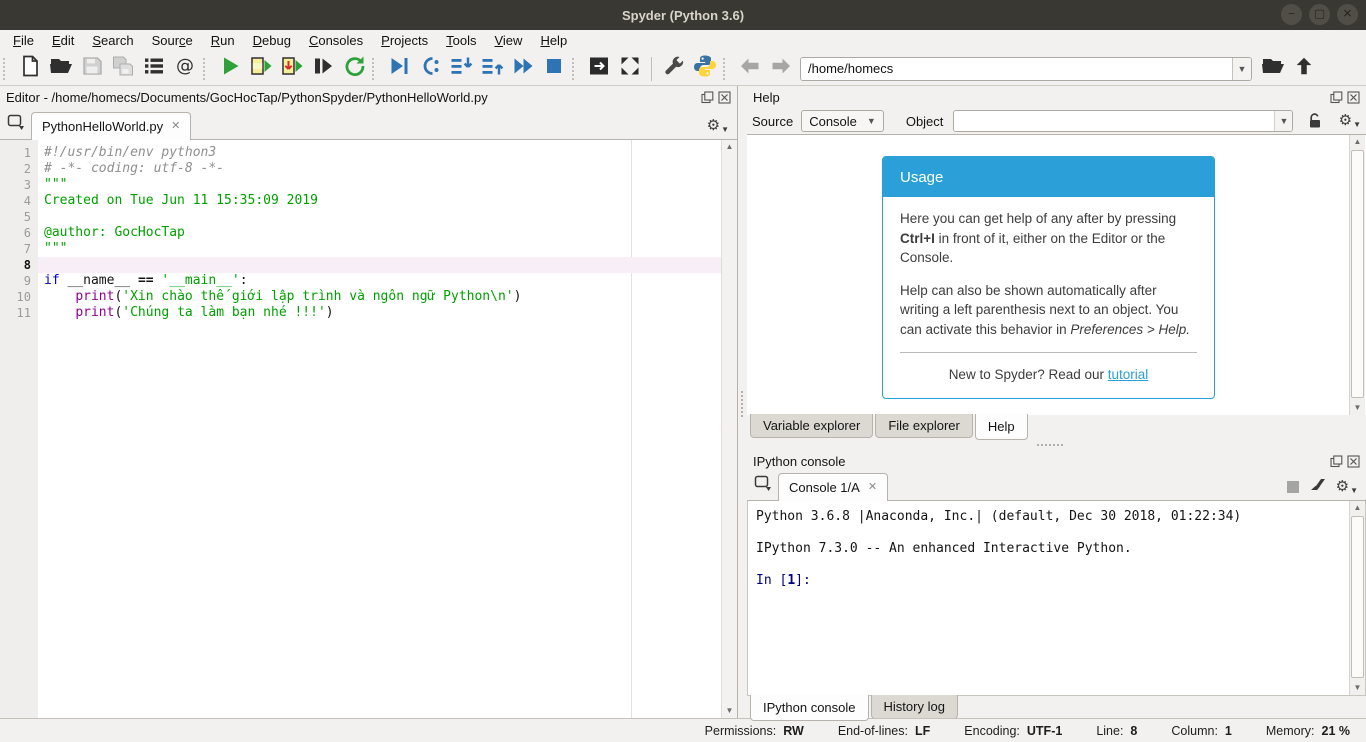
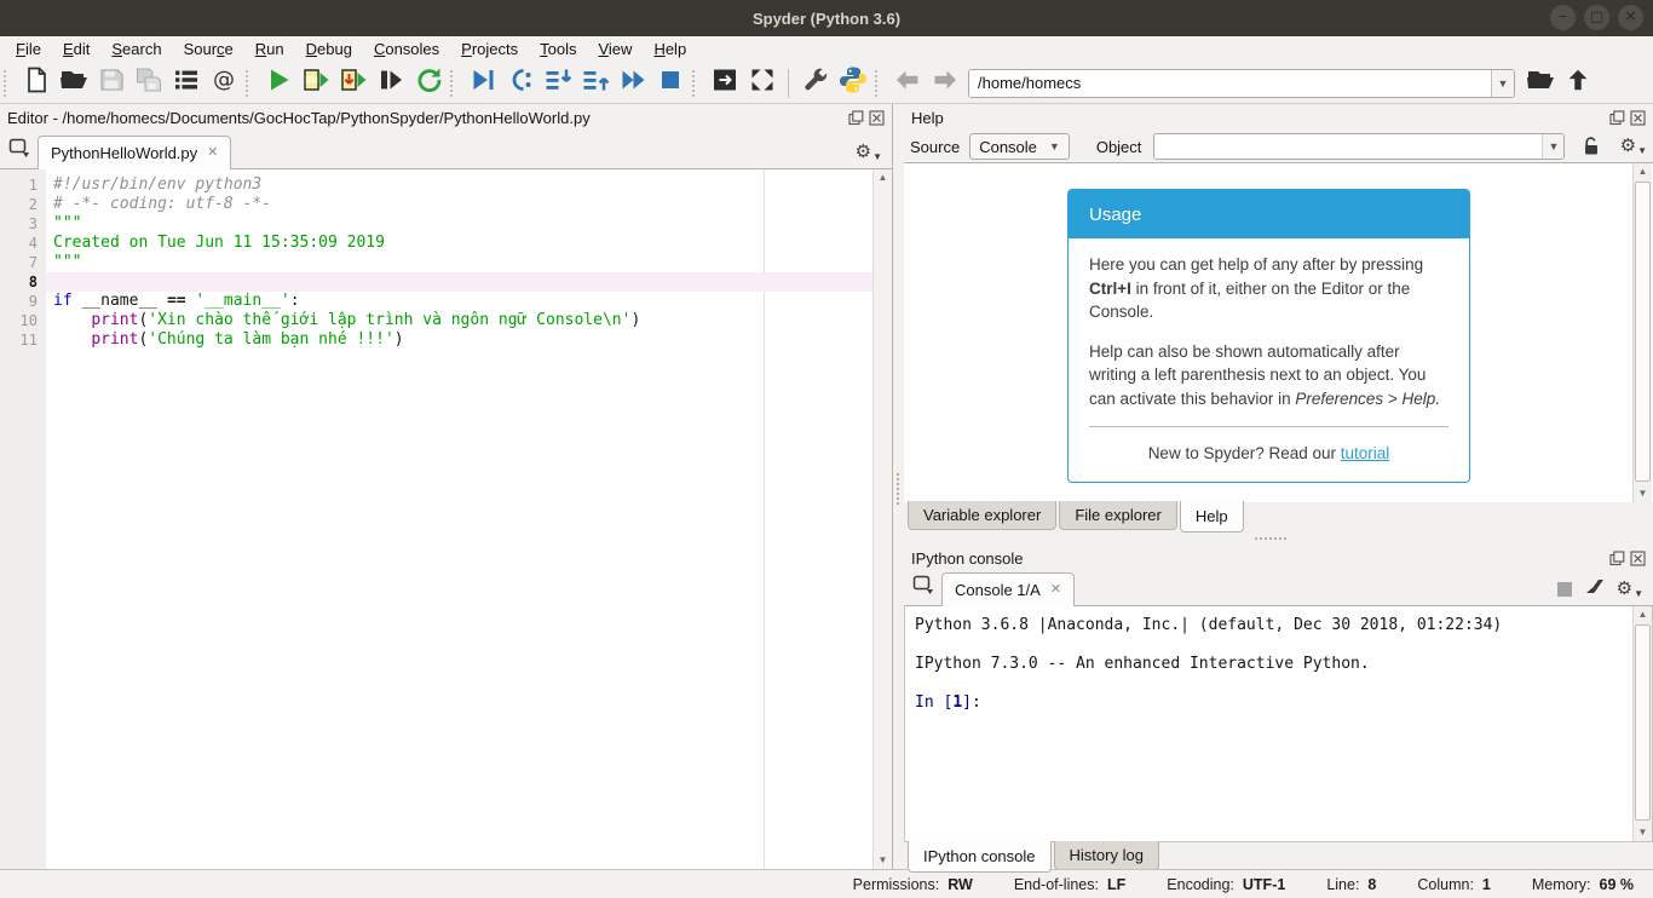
  Spyder (Python 3.6)
  −
  ▢
  ✕
  File
  Edit
  Search
  Source
  Run
  Debug
  Consoles
  Projects
  Tools
  View
  Help
  @
  /home/homecs
  ▼
  Editor - /home/homecs/Documents/GocHocTap/PythonSpyder/PythonHelloWorld.py
  PythonHelloWorld.py
  ✕
  ⚙▼
  1
  #!/usr/bin/env python3
  2
  # -*- coding: utf-8 -*-
  3
  """
  4
  Created on Tue Jun 11 15:35:09 2019
- 5
- 6
- @author: GocHocTap
  7
  """
  8
  9
  if __name__ == '__main__':
  10
- print('Xin chào thế giới lập trình và ngôn ngữ Python\n')
+ print('Xin chào thế giới lập trình và ngôn ngữ Console\n')
  11
  print('Chúng ta làm bạn nhé !!!')
  ▲
  ▼
  Help
  Source
  Console
  ▼
  Object
  ▼
  ⚙▼
  Usage
  Here you can get help of any after by pressing Ctrl+I in front of it, either on the Editor or the Console.
  Help can also be shown automatically after writing a left parenthesis next to an object. You can activate this behavior in Preferences > Help.
  New to Spyder? Read our tutorial
  ▲
  ▼
  Variable explorer
  File explorer
  Help
  IPython console
  Console 1/A
  ✕
  ⚙▼
  Python 3.6.8 |Anaconda, Inc.| (default, Dec 30 2018, 01:22:34)
  IPython 7.3.0 -- An enhanced Interactive Python.
  In [1]:
  ▲
  ▼
  IPython console
  History log
  Permissions:
  RW
  End-of-lines:
  LF
  Encoding:
  UTF-1
  Line:
  8
  Column:
  1
  Memory:
- 21 %
+ 69 %
